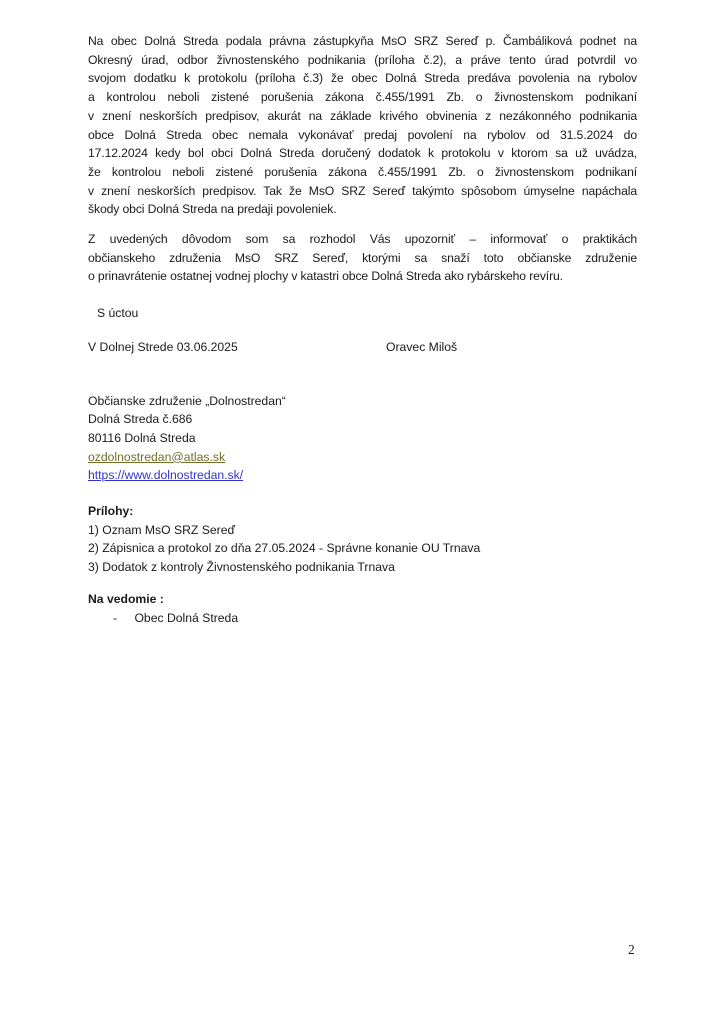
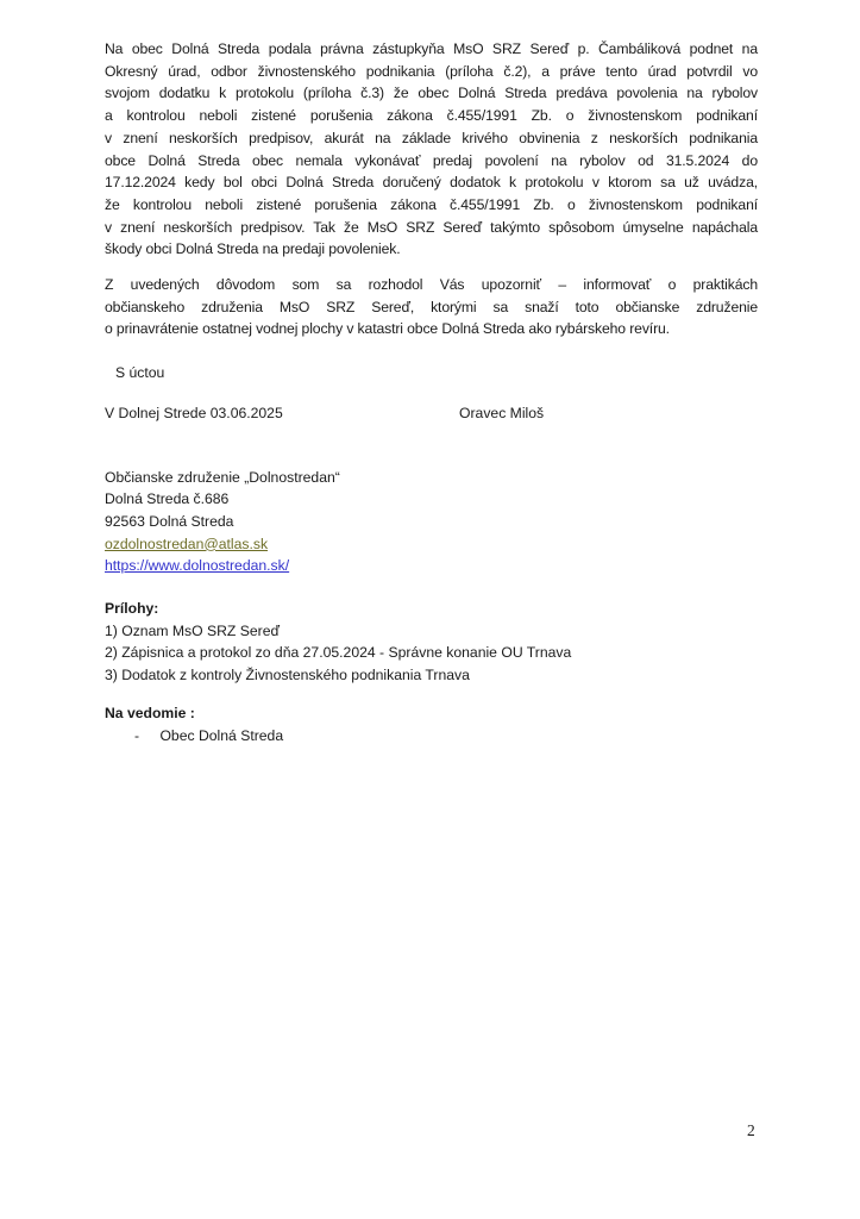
  Na obec Dolná Streda podala právna zástupkyňa MsO SRZ Sereď p. Čambáliková podnet na
  Okresný úrad, odbor živnostenského podnikania (príloha č.2), a práve tento úrad potvrdil vo
  svojom dodatku k protokolu (príloha č.3) že obec Dolná Streda predáva povolenia na rybolov
  a kontrolou neboli zistené porušenia zákona č.455/1991 Zb. o živnostenskom podnikaní
- v znení neskorších predpisov, akurát na základe krivého obvinenia z nezákonného podnikania
+ v znení neskorších predpisov, akurát na základe krivého obvinenia z neskorších podnikania
  obce Dolná Streda obec nemala vykonávať predaj povolení na rybolov od 31.5.2024 do
  17.12.2024 kedy bol obci Dolná Streda doručený dodatok k protokolu v ktorom sa už uvádza,
  že kontrolou neboli zistené porušenia zákona č.455/1991 Zb. o živnostenskom podnikaní
  v znení neskorších predpisov. Tak že MsO SRZ Sereď takýmto spôsobom úmyselne napáchala
  škody obci Dolná Streda na predaji povoleniek.
  Z uvedených dôvodom som sa rozhodol Vás upozorniť – informovať o praktikách
  občianskeho združenia MsO SRZ Sereď, ktorými sa snaží toto občianske združenie
  o prinavrátenie ostatnej vodnej plochy v katastri obce Dolná Streda ako rybárskeho revíru.
  S úctou
  V Dolnej Strede 03.06.2025
  Oravec Miloš
  Občianske združenie „Dolnostredan“
  Dolná Streda č.686
- 80116 Dolná Streda
+ 92563 Dolná Streda
  ozdolnostredan@atlas.sk
  https://www.dolnostredan.sk/
  Prílohy:
  1) Oznam MsO SRZ Sereď
  2) Zápisnica a protokol zo dňa 27.05.2024 - Správne konanie OU Trnava
  3) Dodatok z kontroly Živnostenského podnikania Trnava
  Na vedomie :
  - Obec Dolná Streda
  2
